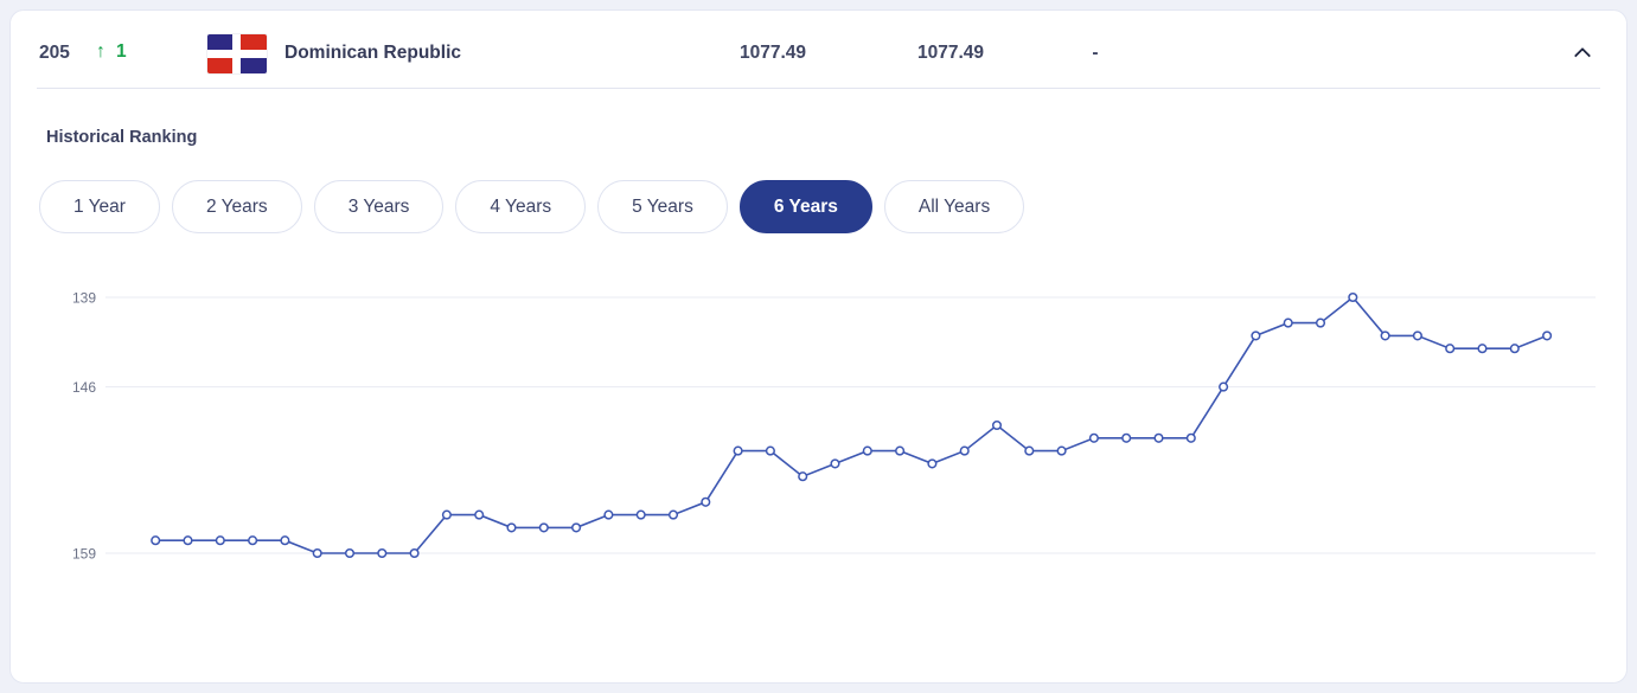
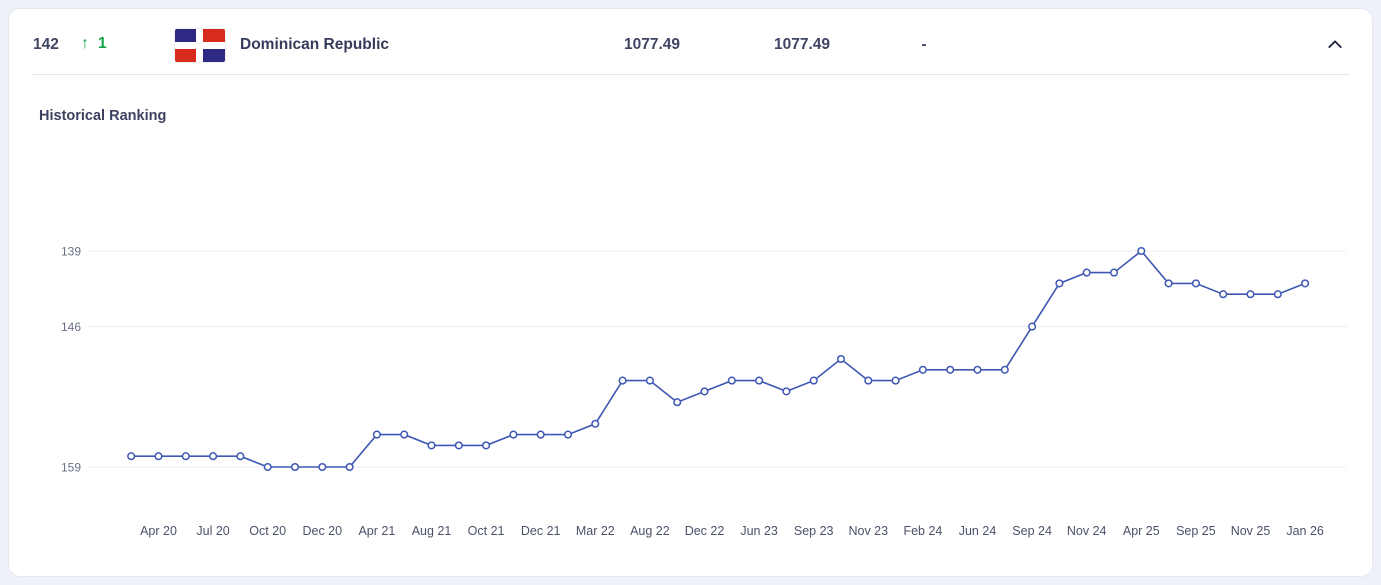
- 205
+ 142
  ↑ 1
  Dominican Republic
  1077.49
  1077.49
  -
  Historical Ranking
- 1 Year
- 2 Years
- 3 Years
- 4 Years
- 5 Years
- 6 Years
- All Years
  139
  146
  159
+ Apr 20
+ Jul 20
+ Oct 20
+ Dec 20
+ Apr 21
+ Aug 21
+ Oct 21
+ Dec 21
+ Mar 22
+ Aug 22
+ Dec 22
+ Jun 23
+ Sep 23
+ Nov 23
+ Feb 24
+ Jun 24
+ Sep 24
+ Nov 24
+ Apr 25
+ Sep 25
+ Nov 25
+ Jan 26
